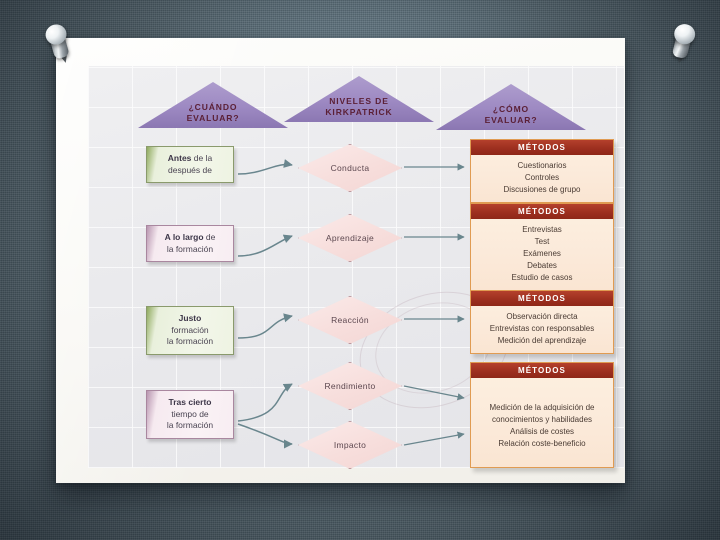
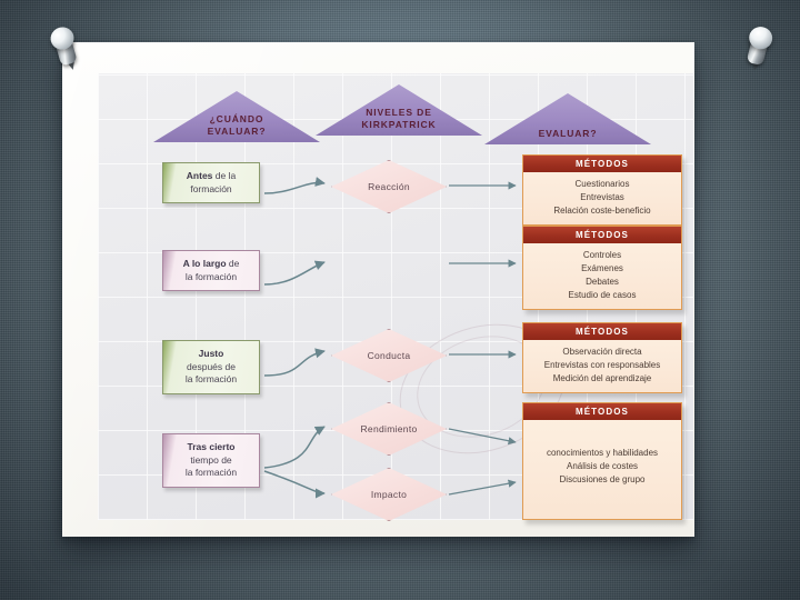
  ¿CUÁNDO
  EVALUAR?
  NIVELES DE
  KIRKPATRICK
- ¿CÓMO
  EVALUAR?
  Antes de la
- después de
+ formación
  A lo largo de
  la formación
  Justo
- formación
+ después de
  la formación
  Tras cierto
  tiempo de
  la formación
- Conducta
+ Reacción
- Aprendizaje
- Reacción
+ Conducta
  Rendimiento
  Impacto
  MÉTODOS
  Cuestionarios
- Controles
+ Entrevistas
- Discusiones de grupo
+ Relación coste-beneficio
  MÉTODOS
- Entrevistas
+ Controles
- Test
  Exámenes
  Debates
  Estudio de casos
  MÉTODOS
  Observación directa
  Entrevistas con responsables
  Medición del aprendizaje
  MÉTODOS
- Medición de la adquisición de
  conocimientos y habilidades
  Análisis de costes
- Relación coste-beneficio
+ Discusiones de grupo
